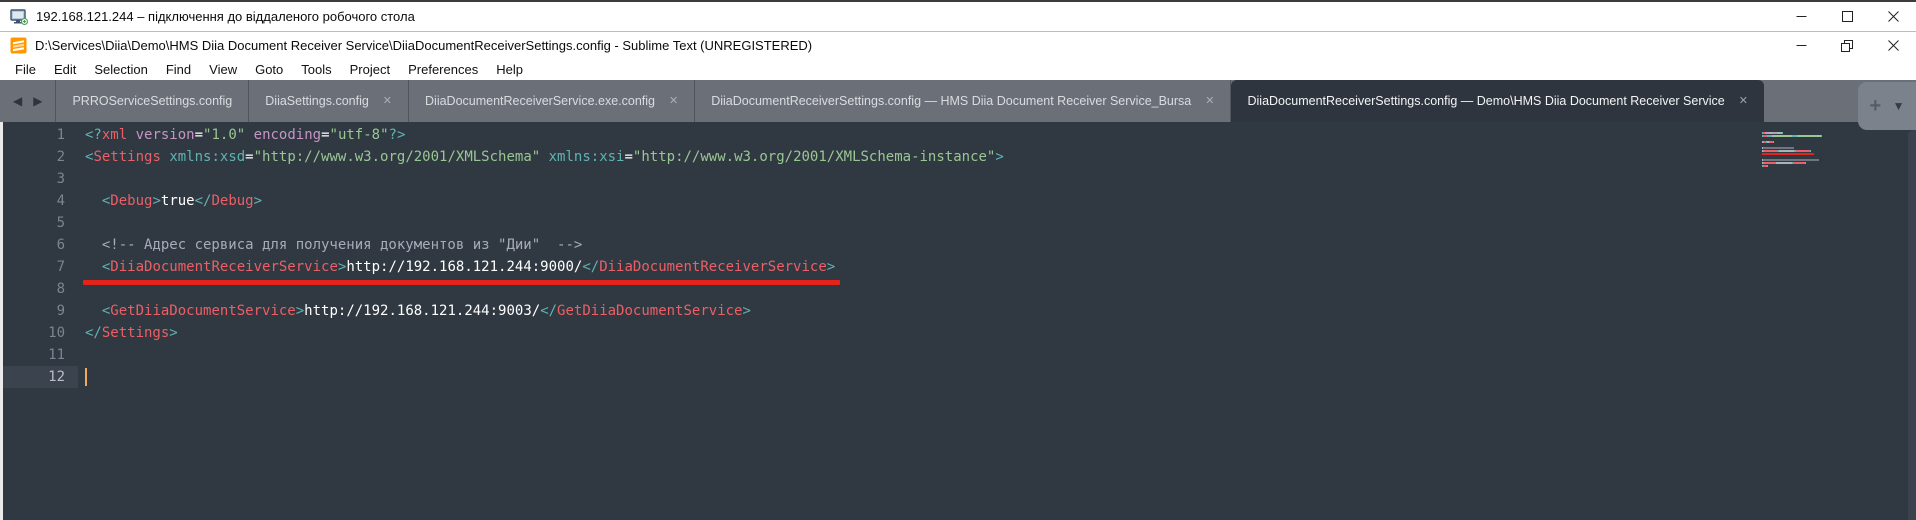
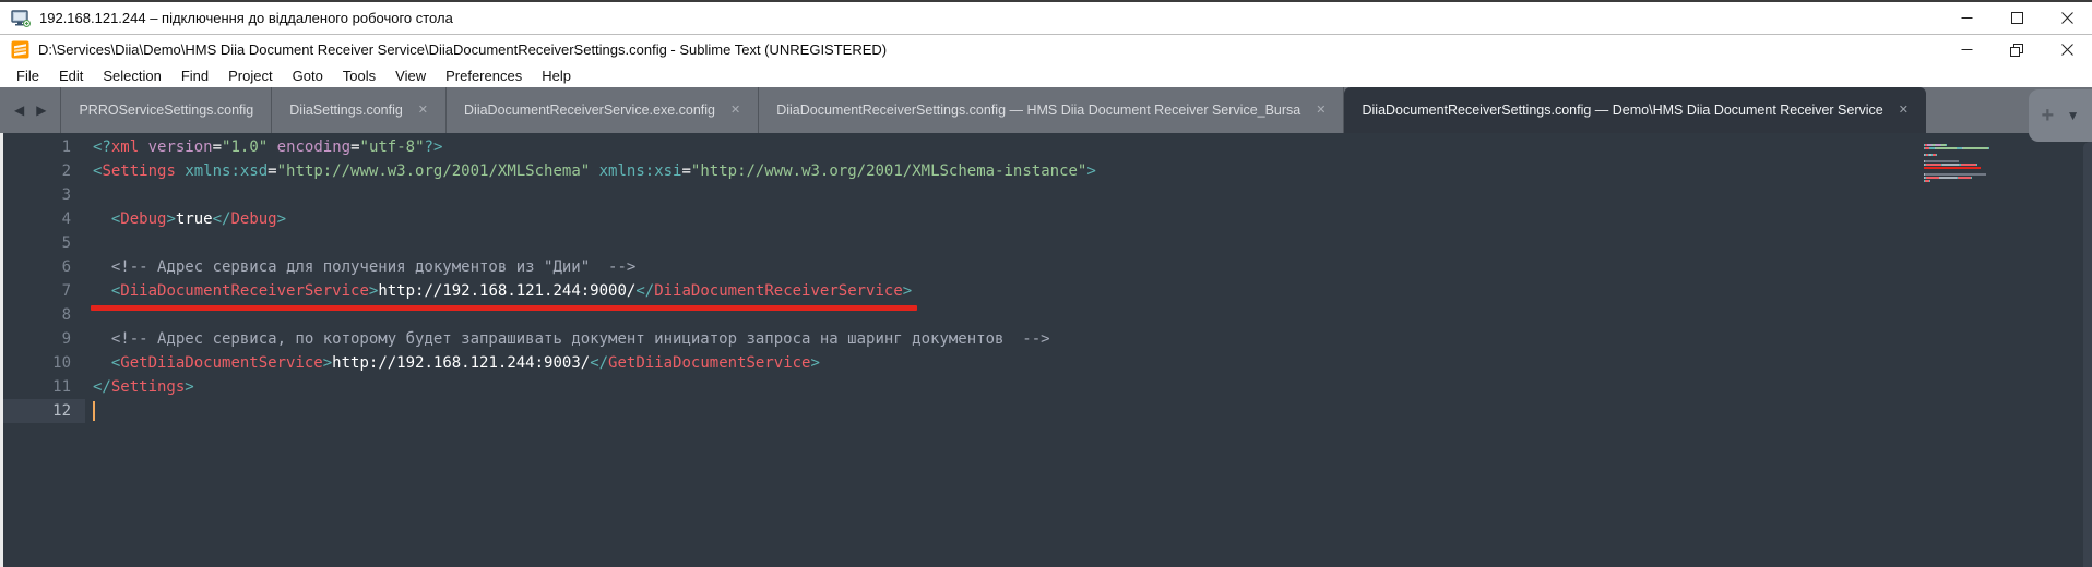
  192.168.121.244 – підключення до віддаленого робочого стола
  D:\Services\Diia\Demo\HMS Diia Document Receiver Service\DiiaDocumentReceiverSettings.config - Sublime Text (UNREGISTERED)
  File
  Edit
  Selection
  Find
- View
+ Project
  Goto
  Tools
- Project
+ View
  Preferences
  Help
  ◀
  ▶
  PRROServiceSettings.config
  DiiaSettings.config
  ✕
  DiiaDocumentReceiverService.exe.config
  ✕
  DiiaDocumentReceiverSettings.config — HMS Diia Document Receiver Service_Bursa
  ✕
  DiiaDocumentReceiverSettings.config — Demo\HMS Diia Document Receiver Service
  ✕
  +
  ▼
  1
  2
  3
  4
  5
  6
  7
  8
  9
  10
  11
  12
  <?xml version="1.0" encoding="utf-8"?>
  <Settings xmlns:xsd="http://www.w3.org/2001/XMLSchema" xmlns:xsi="http://www.w3.org/2001/XMLSchema-instance">
  <Debug>true</Debug>
  <!-- Адрес сервиса для получения документов из "Дии" -->
  <DiiaDocumentReceiverService>http://192.168.121.244:9000/</DiiaDocumentReceiverService>
+ <!-- Адрес сервиса, по которому будет запрашивать документ инициатор запроса на шаринг документов -->
  <GetDiiaDocumentService>http://192.168.121.244:9003/</GetDiiaDocumentService>
  </Settings>
